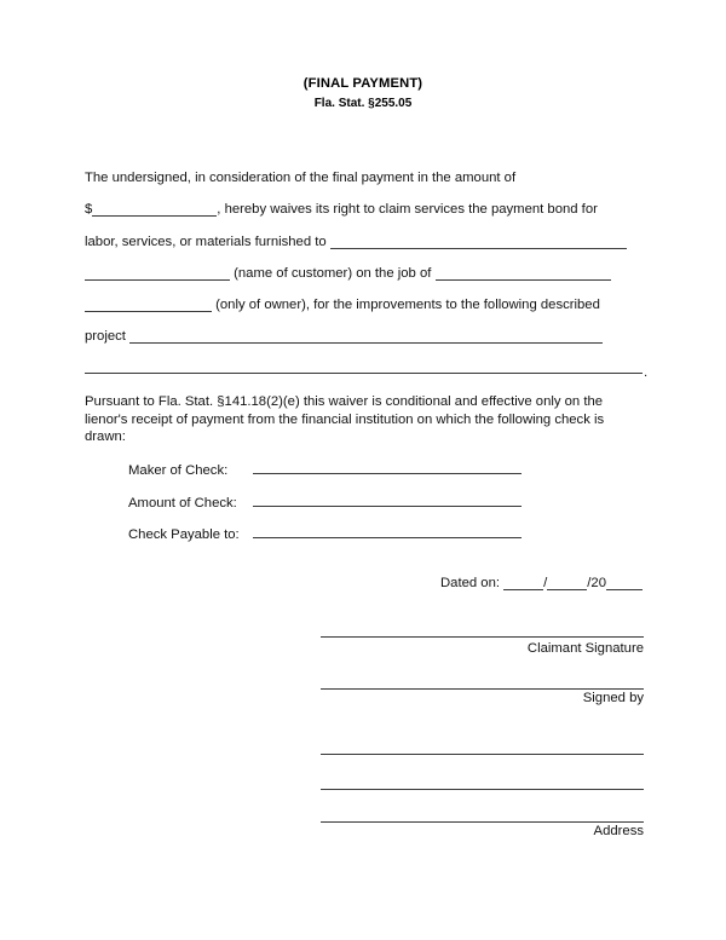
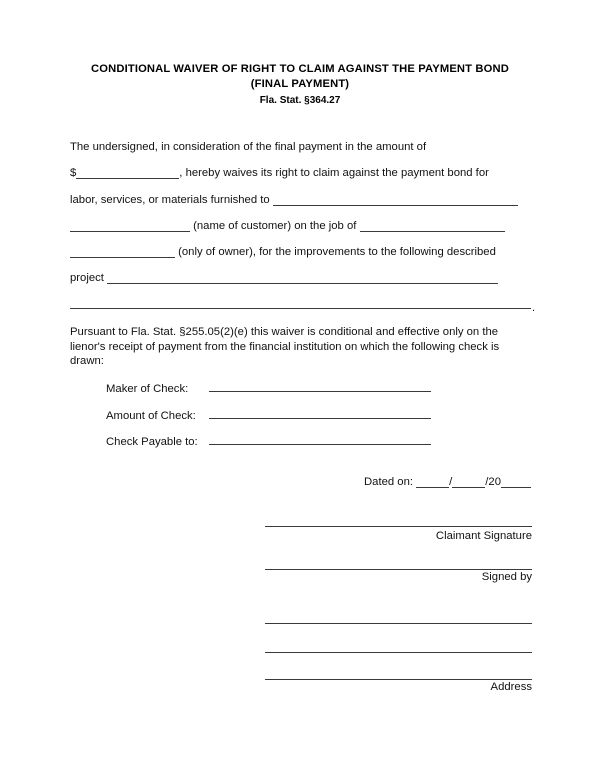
+ CONDITIONAL WAIVER OF RIGHT TO CLAIM AGAINST THE PAYMENT BOND
  (FINAL PAYMENT)
- Fla. Stat. §255.05
+ Fla. Stat. §364.27
  The undersigned, in consideration of the final payment in the amount of
- $ , hereby waives its right to claim services the payment bond for
+ $ , hereby waives its right to claim against the payment bond for
  labor, services, or materials furnished to
  (name of customer) on the job of
  (only of owner), for the improvements to the following described
  project
  .
- Pursuant to Fla. Stat. §141.18(2)(e) this waiver is conditional and effective only on the lienor's receipt of payment from the financial institution on which the following check is drawn:
+ Pursuant to Fla. Stat. §255.05(2)(e) this waiver is conditional and effective only on the lienor's receipt of payment from the financial institution on which the following check is drawn:
  Maker of Check:
  Amount of Check:
  Check Payable to:
  Dated on: / /20
  Claimant Signature
  Signed by
  Address
